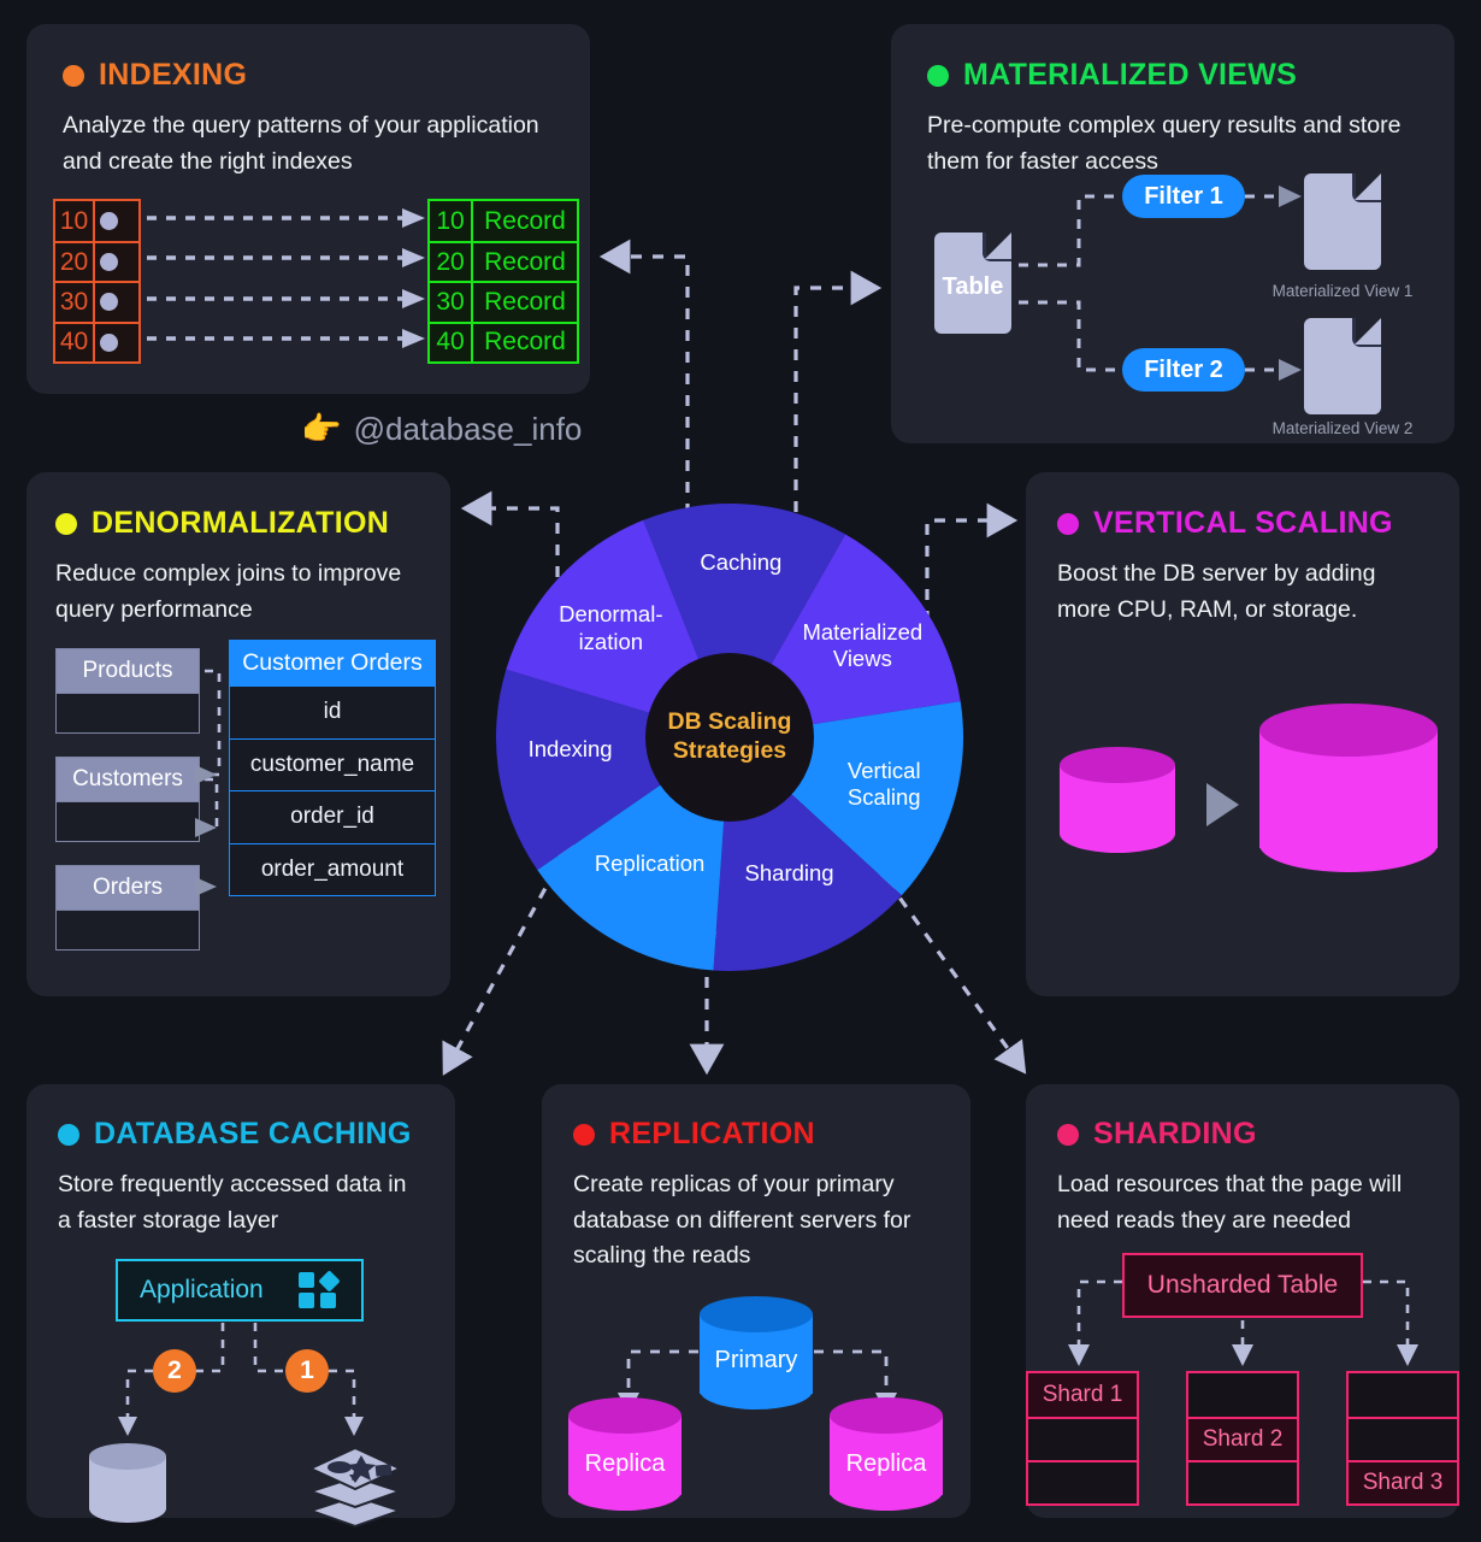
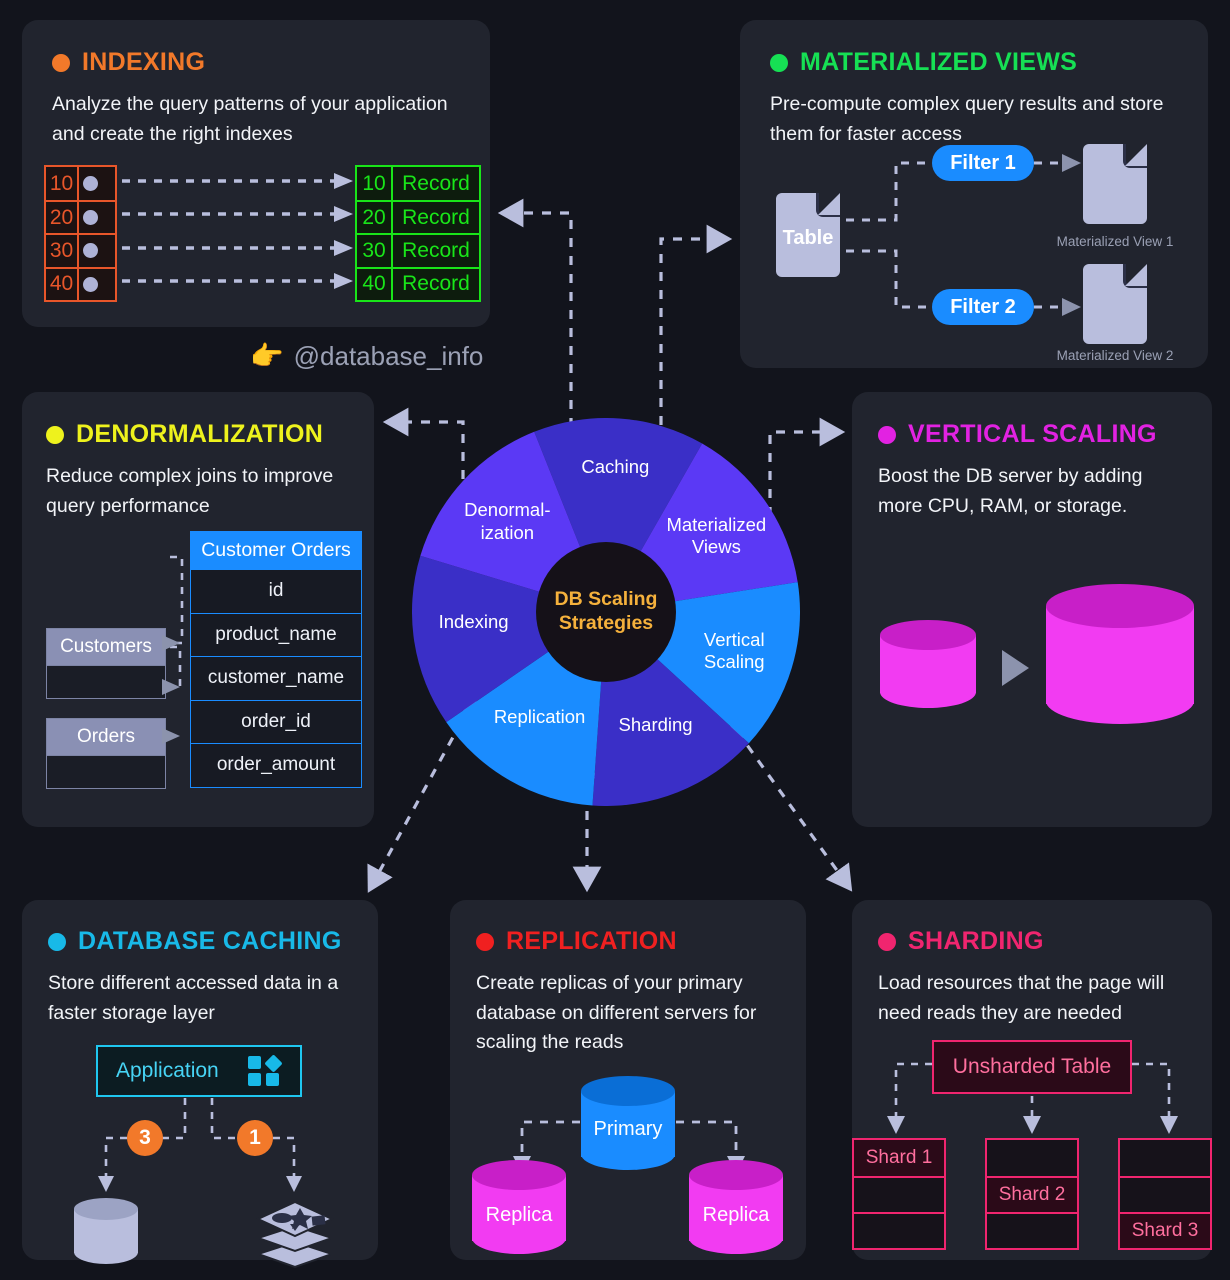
  INDEXING
  Analyze the query patterns of your application and create the right indexes
  10
  20
  30
  40
  10
  Record
  20
  Record
  30
  Record
  40
  Record
  MATERIALIZED VIEWS
  Pre-compute complex query results and store them for faster access
  Table
  Filter 1
  Filter 2
  Materialized View 1
  Materialized View 2
  👉
  @database_info
  DENORMALIZATION
  Reduce complex joins to improve query performance
- Products
  Customers
  Orders
  Customer Orders
  id
+ product_name
  customer_name
  order_id
  order_amount
  VERTICAL SCALING
  Boost the DB server by adding more CPU, RAM, or storage.
  DATABASE CACHING
- Store frequently accessed data in a faster storage layer
+ Store different accessed data in a faster storage layer
  Application
- 2
+ 3
  1
  REPLICATION
  Create replicas of your primary database on different servers for scaling the reads
  Primary
  Replica
  Replica
  SHARDING
  Load resources that the page will need reads they are needed
  Unsharded Table
  Shard 1
  Shard 2
  Shard 3
  Caching
  Materialized
  Views
  Vertical
  Scaling
  Sharding
  Replication
  Indexing
  Denormal-
  ization
  DB Scaling
  Strategies
